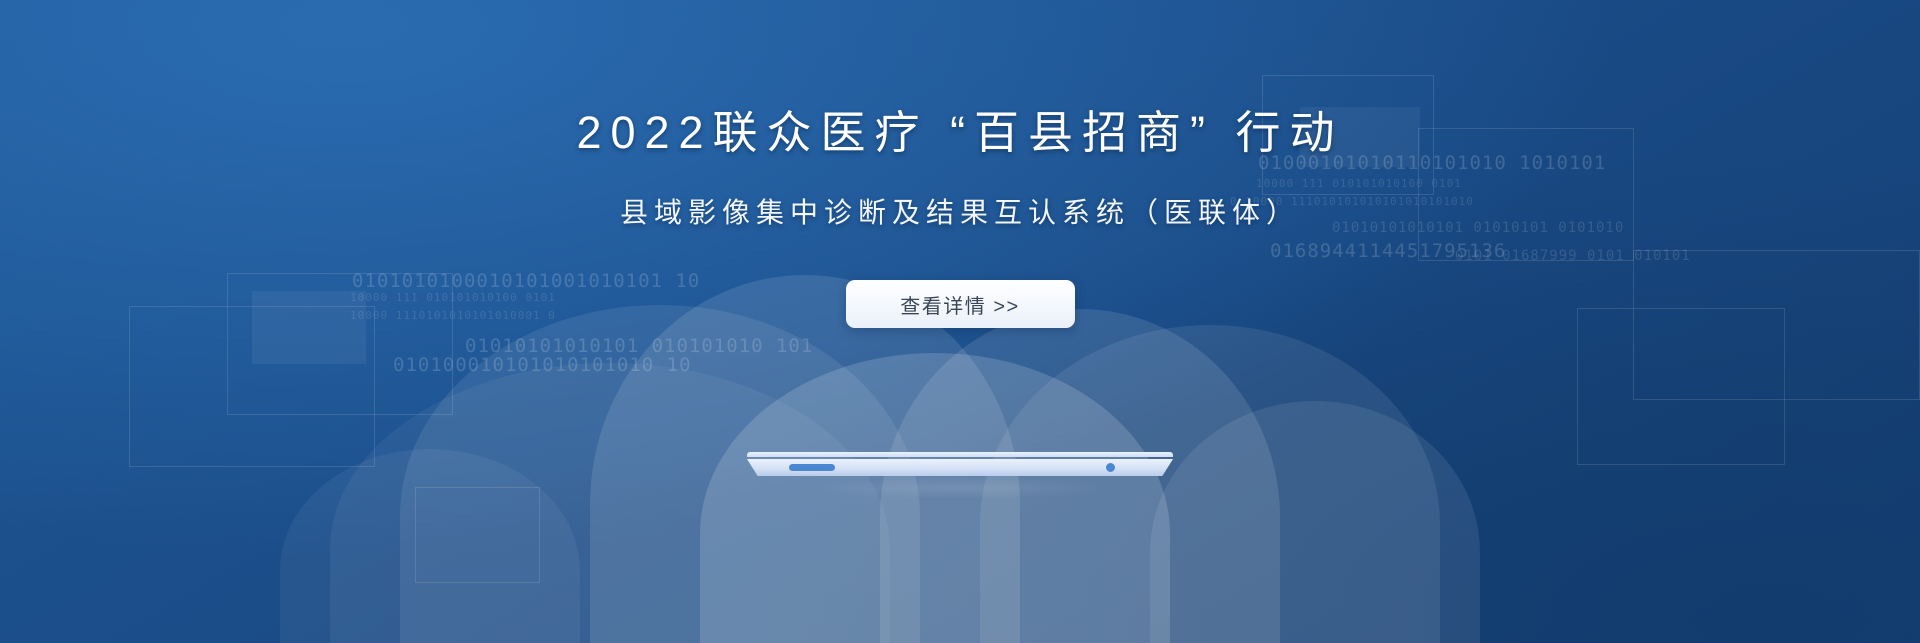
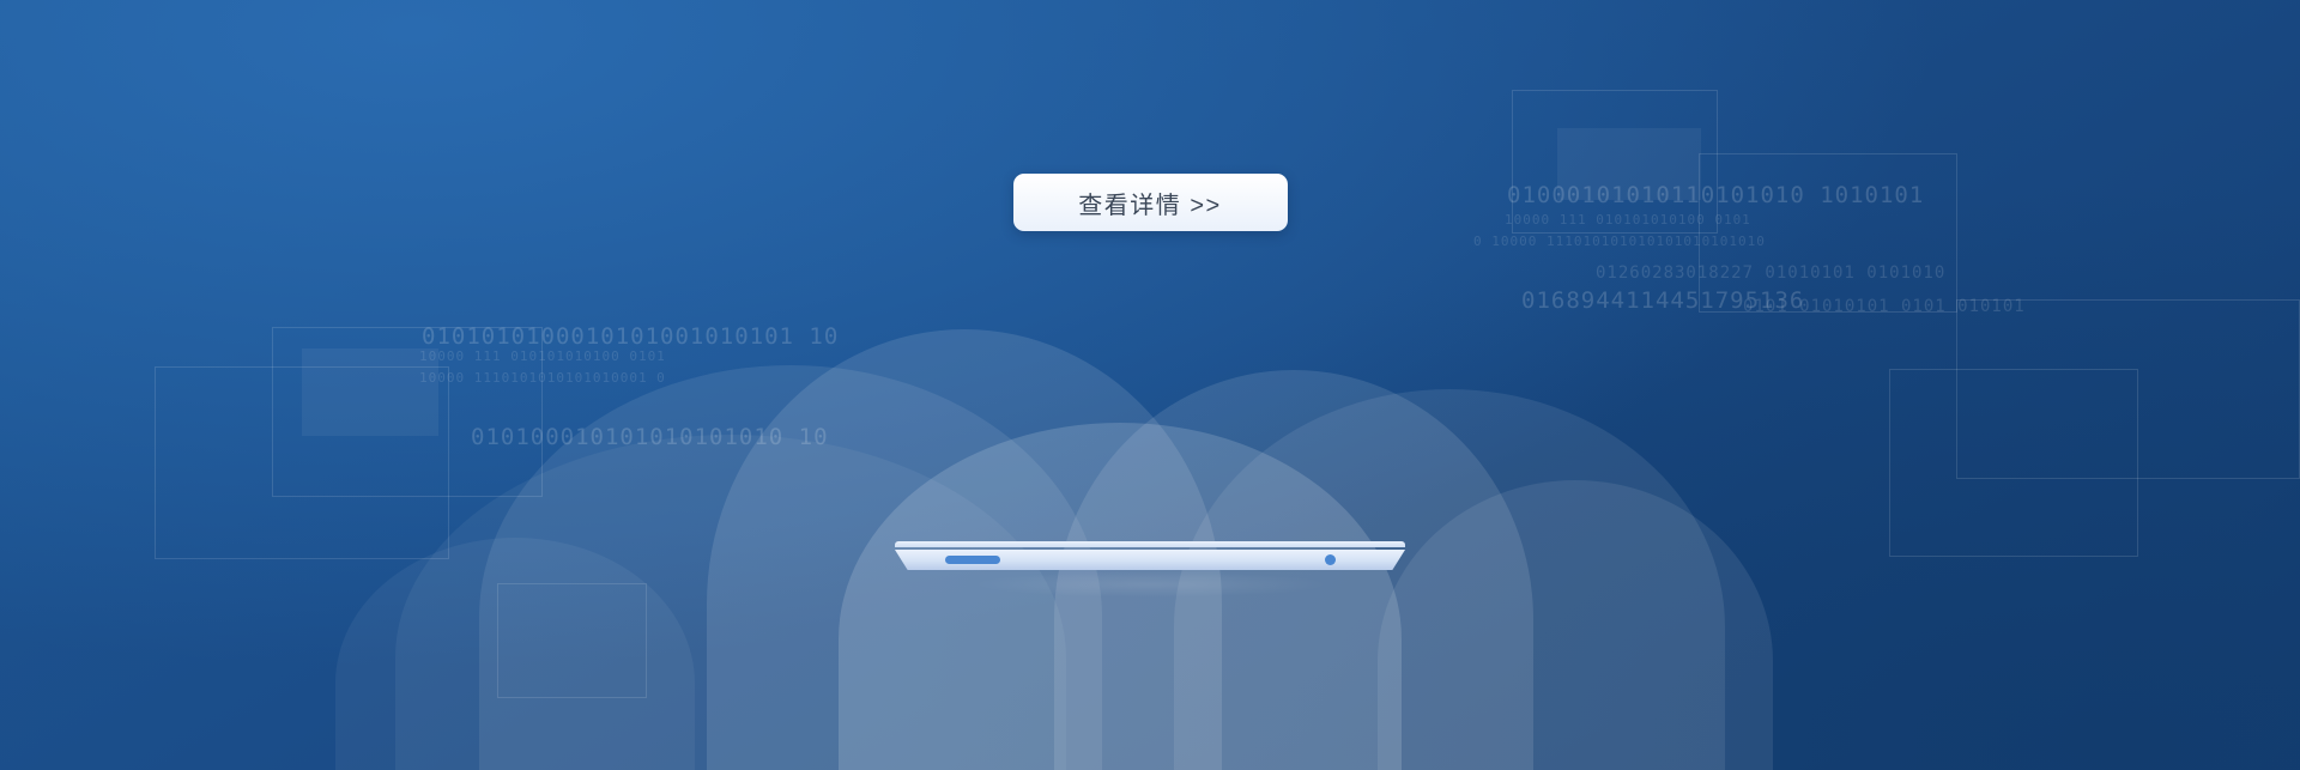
  0101010100010101001010101 10
  10000 111 010101010100 0101
  10000 1110101010101010001 0
- 01010101010101 010101010 101
  010100010101010101010 10
  01000101010110101010 1010101
  10000 111 010101010100 0101
  0 10000 111010101010101010101010
- 01010101010101 01010101 0101010
+ 01260283018227 01010101 0101010
  0168944114451795136
- 0101 01687999 0101 010101
+ 0101 01010101 0101 010101
- 2022联众医疗 “百县招商” 行动
- 县域影像集中诊断及结果互认系统（医联体）
  查看详情 >>
